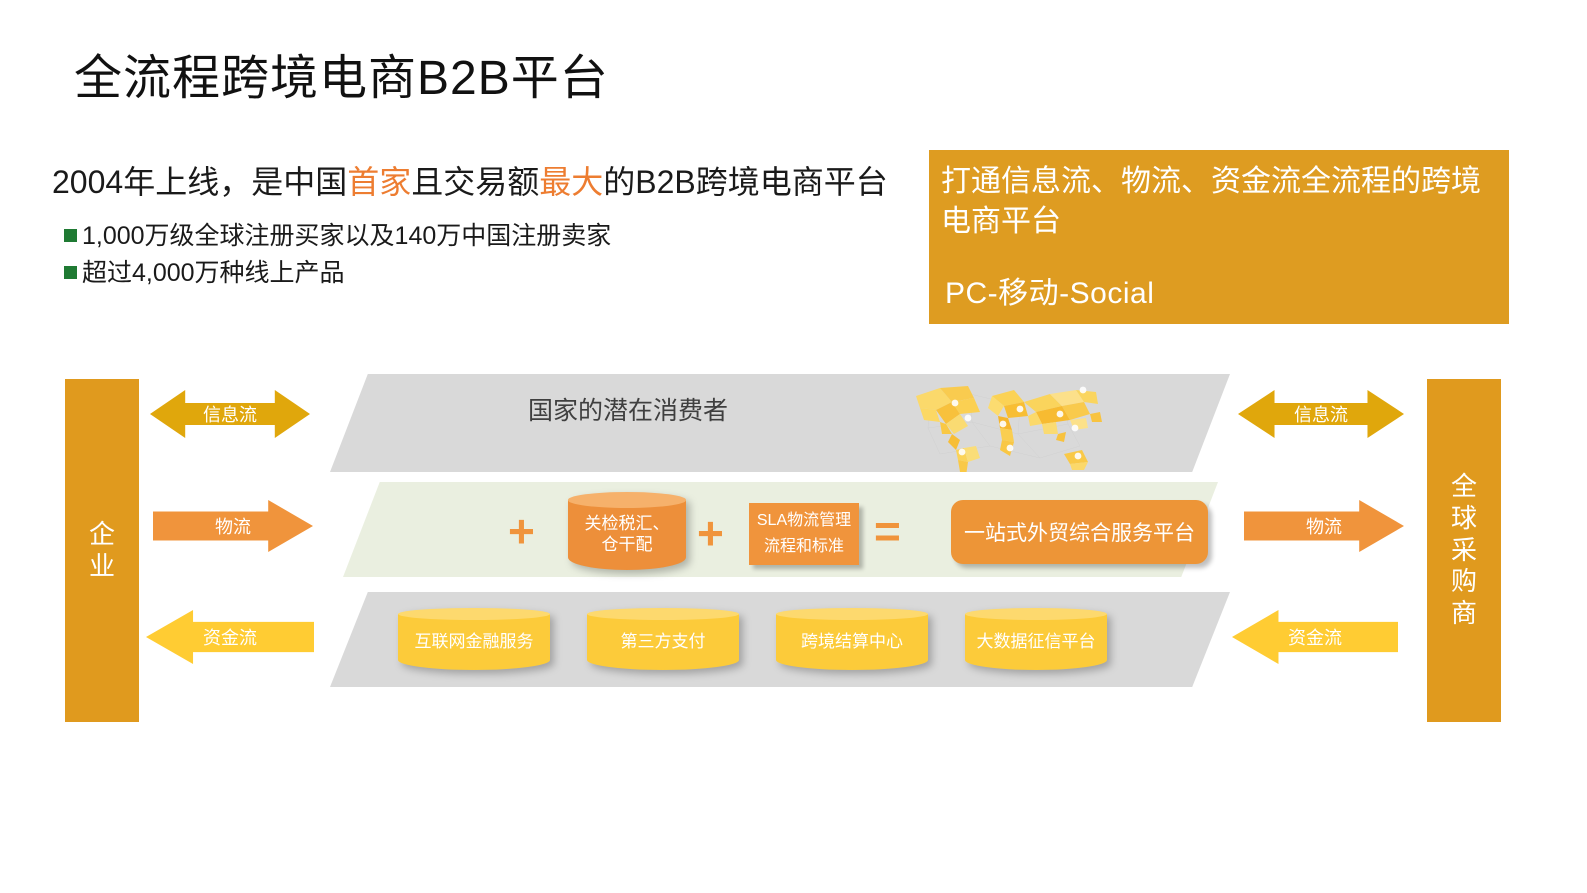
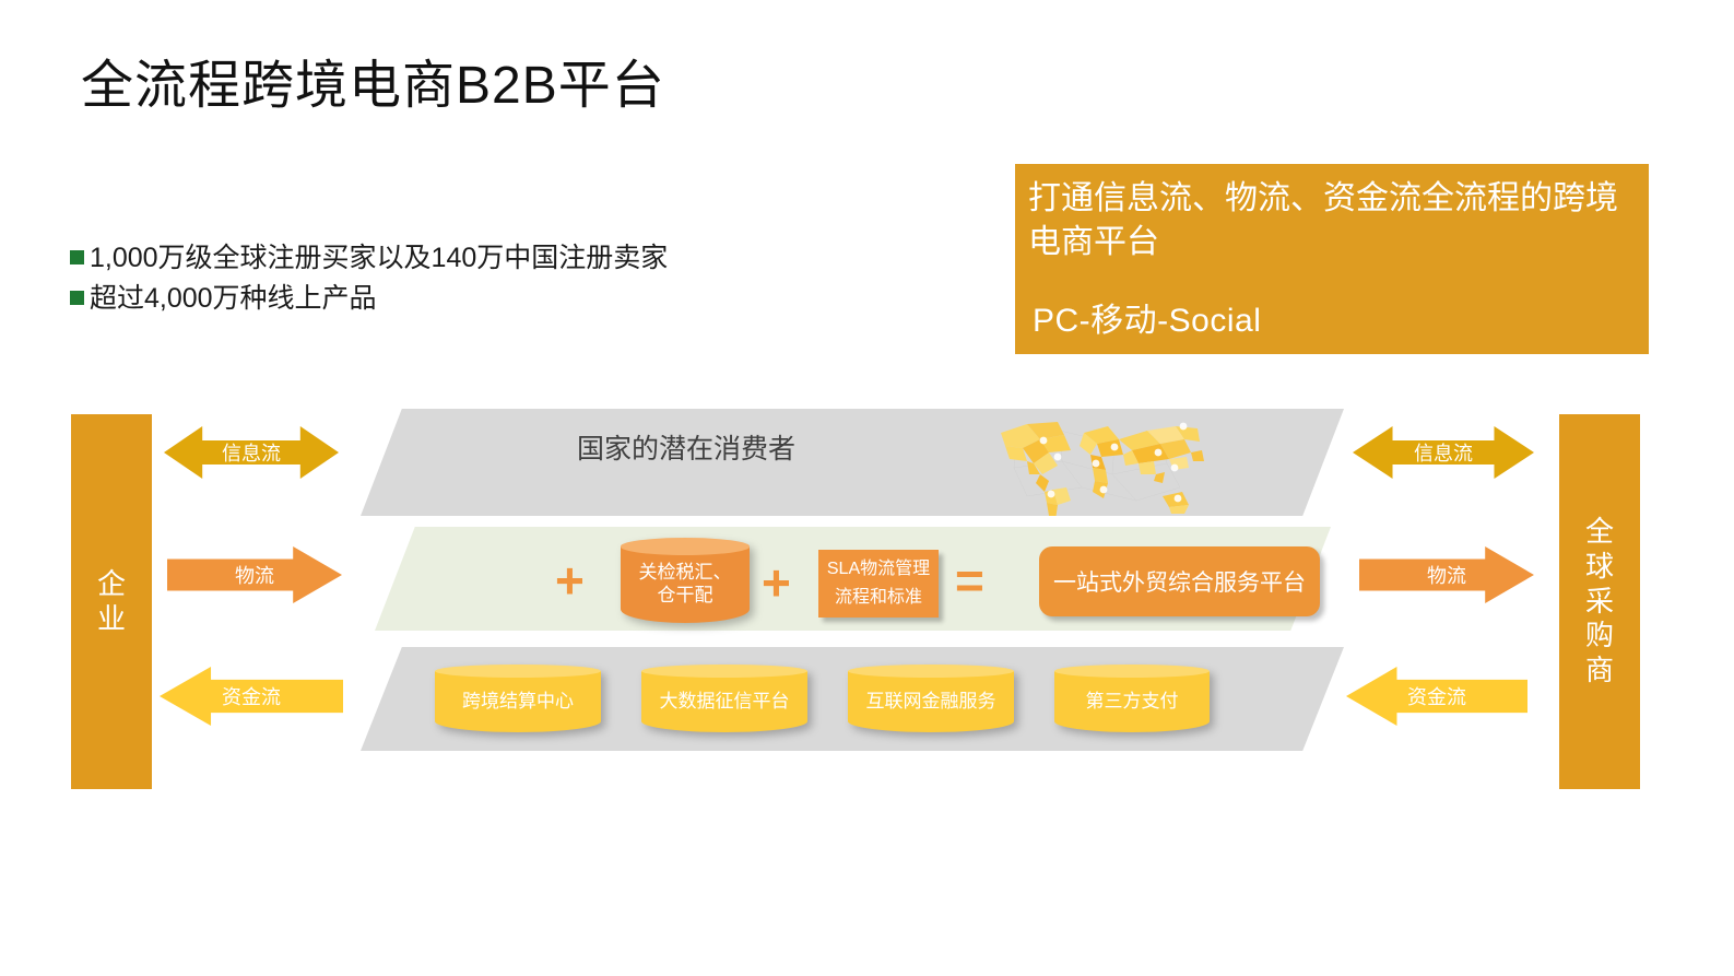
  全流程跨境电商B2B平台
- 2004年上线，是中国首家且交易额最大的B2B跨境电商平台
  1,000万级全球注册买家以及140万中国注册卖家
  超过4,000万种线上产品
  打通信息流、物流、资金流全流程的跨境电商平台
  PC-移动-Social
  企业
  全球采购商
  国家的潜在消费者
  信息流
  物流
  资金流
  信息流
  物流
  资金流
  +
  关检税汇、
  仓干配
  +
  SLA物流管理
  流程和标准
  =
  一站式外贸综合服务平台
- 互联网金融服务
+ 跨境结算中心
- 第三方支付
+ 大数据征信平台
- 跨境结算中心
+ 互联网金融服务
- 大数据征信平台
+ 第三方支付
